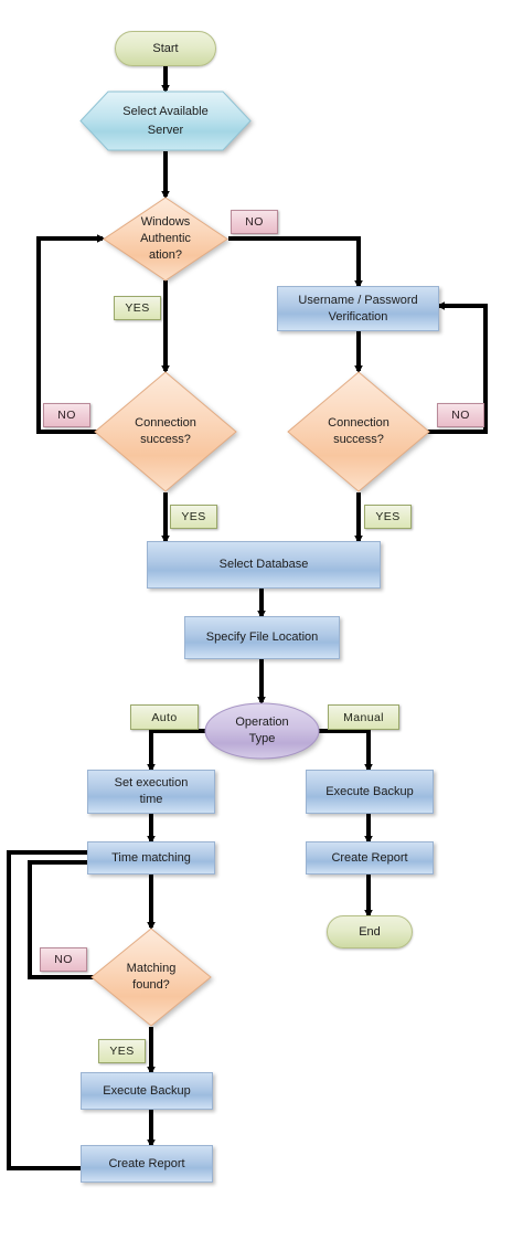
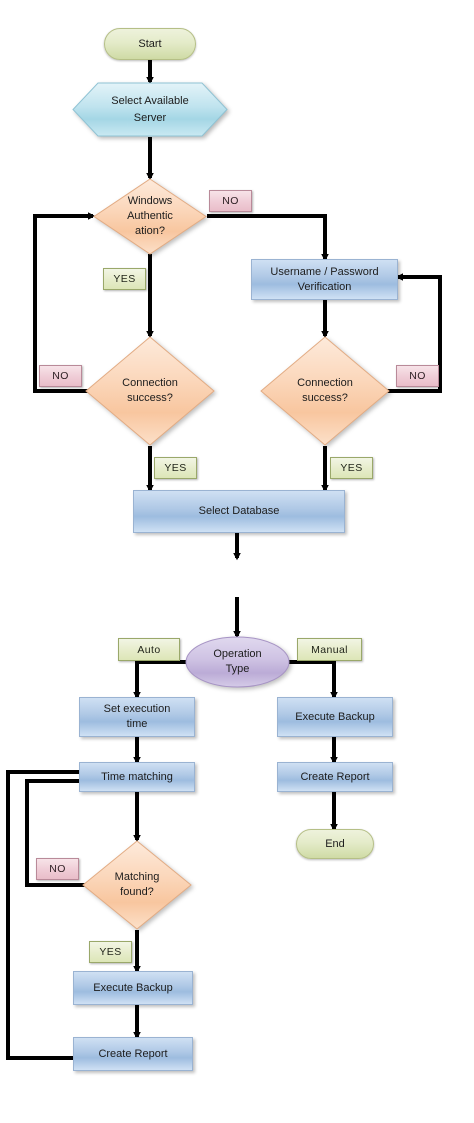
  Start
  Select Available
  Server
  Windows
  Authentic
  ation?
  NO
  YES
  Username / Password
  Verification
  Connection
  success?
  Connection
  success?
  NO
  NO
  YES
  YES
  Select Database
- Specify File Location
  Operation
  Type
  Auto
  Manual
  Set execution
  time
  Execute Backup
  Time matching
  Create Report
  End
  Matching
  found?
  NO
  YES
  Execute Backup
  Create Report
